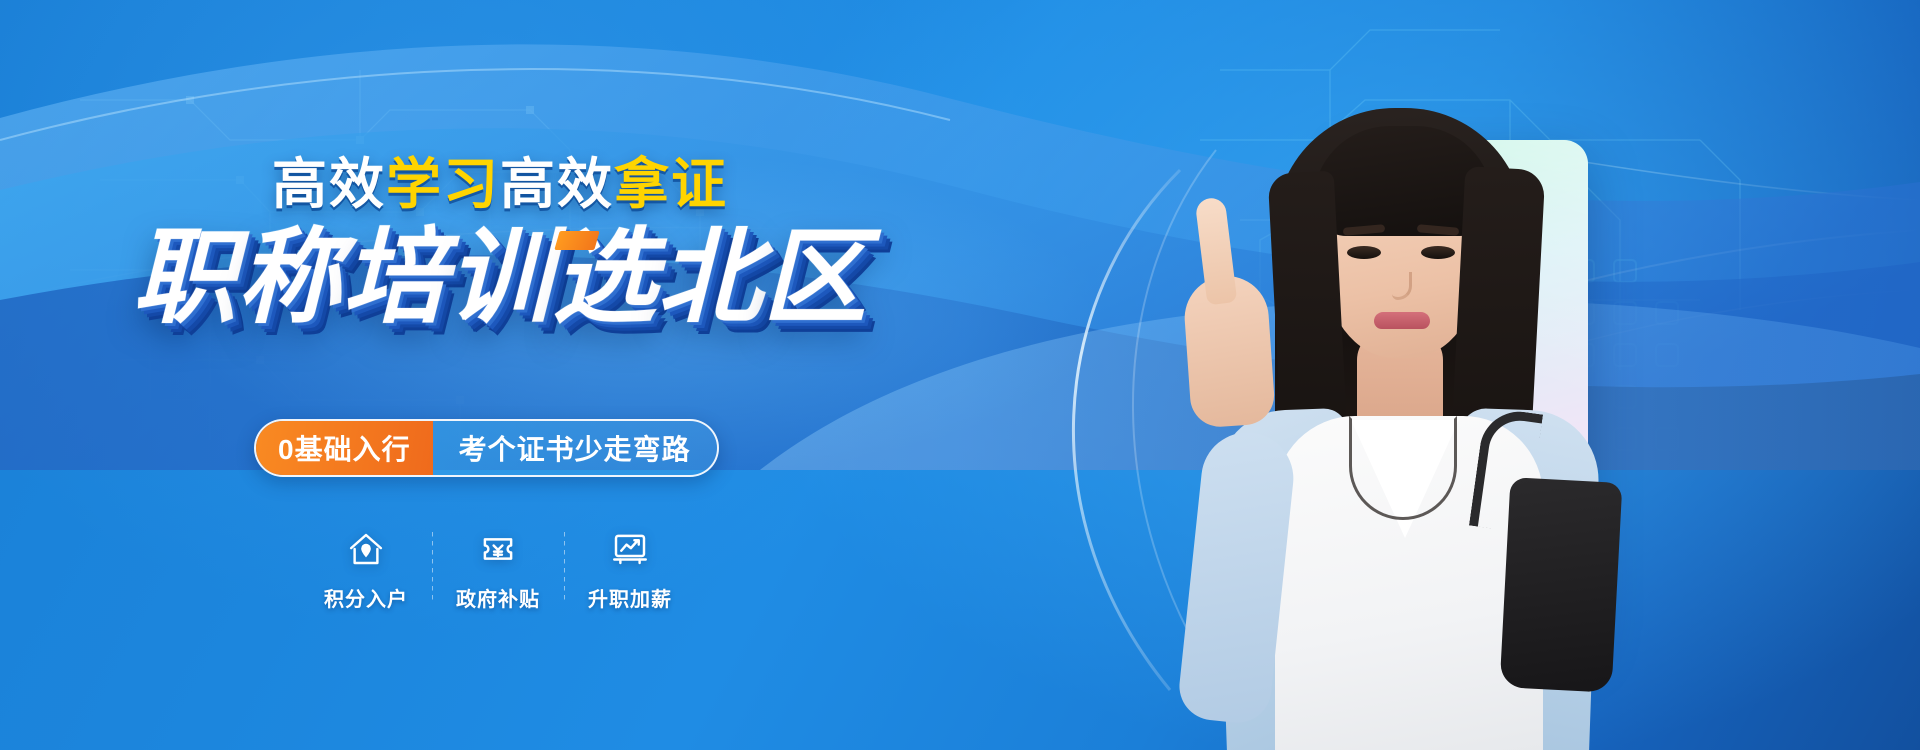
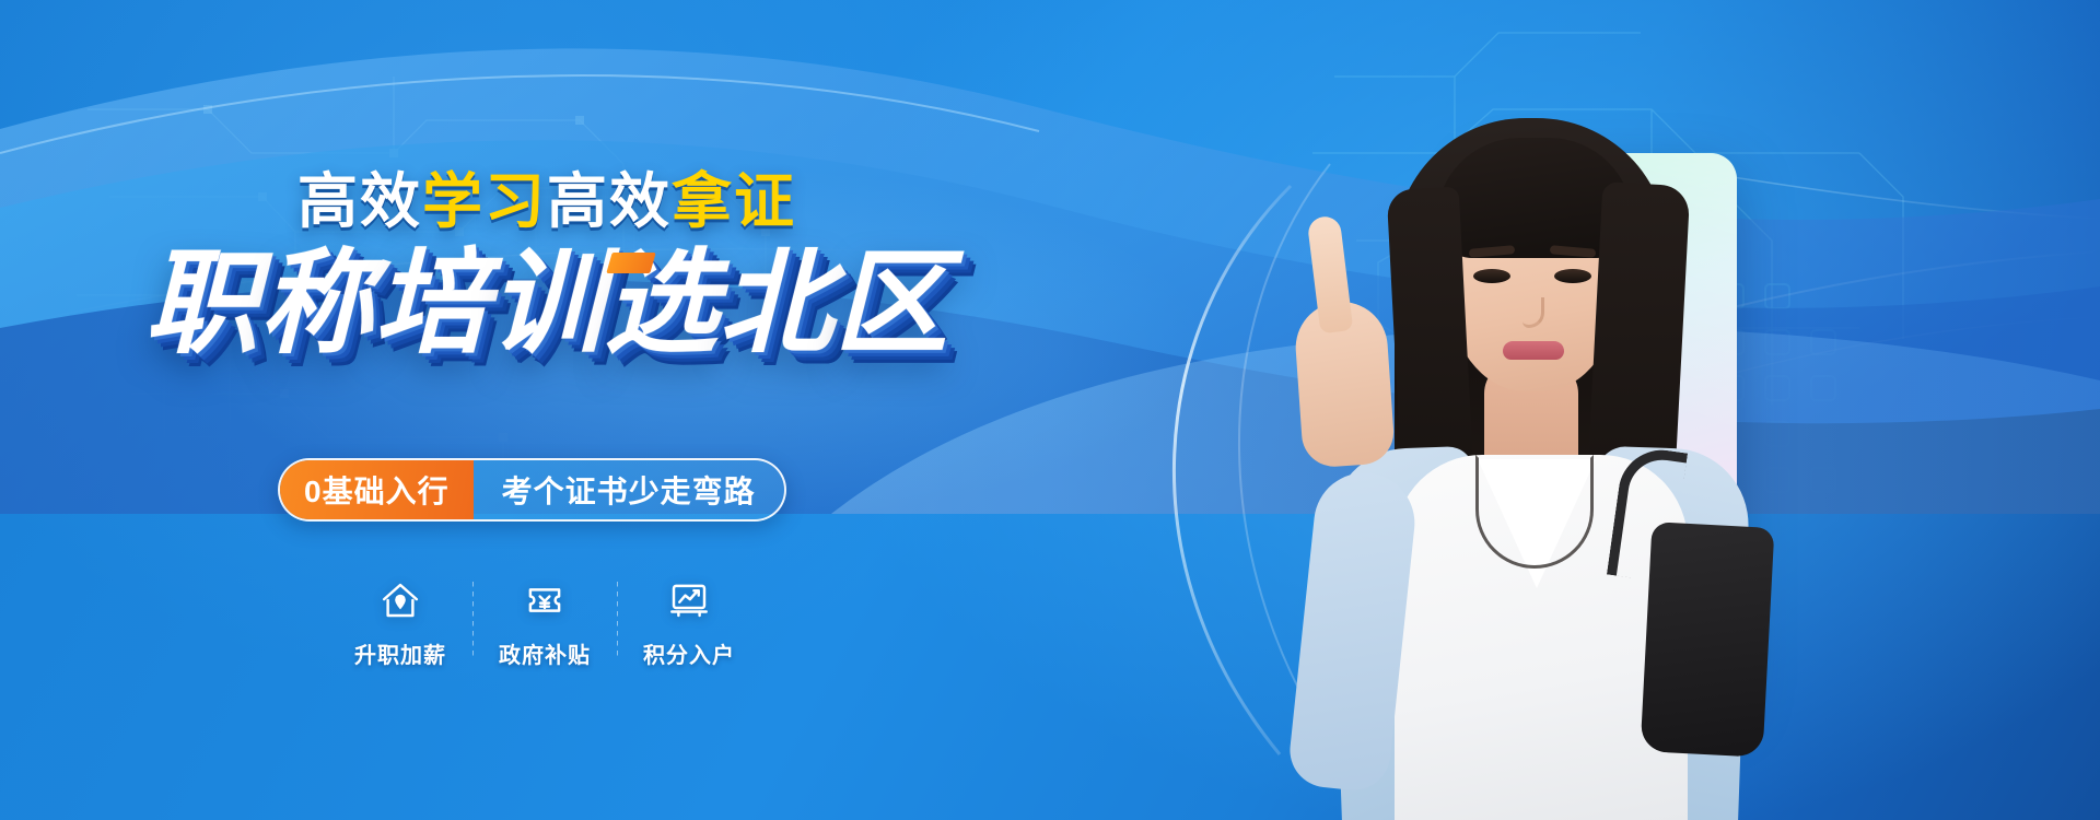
  高效学习高效拿证
  职称培训选北区
  0基础入行
  考个证书少走弯路
- 积分入户
+ 升职加薪
  政府补贴
- 升职加薪
+ 积分入户
